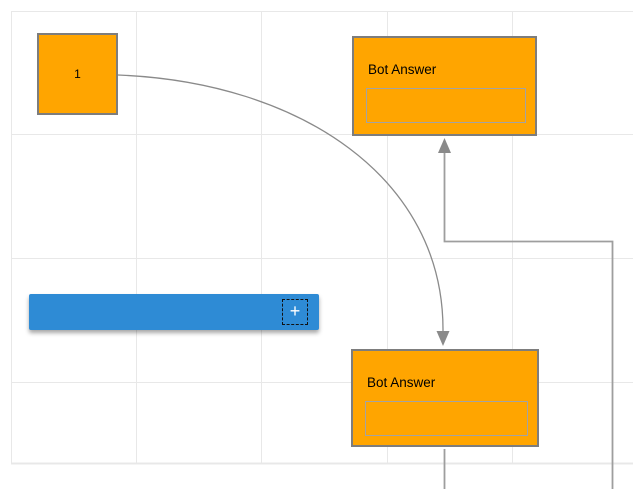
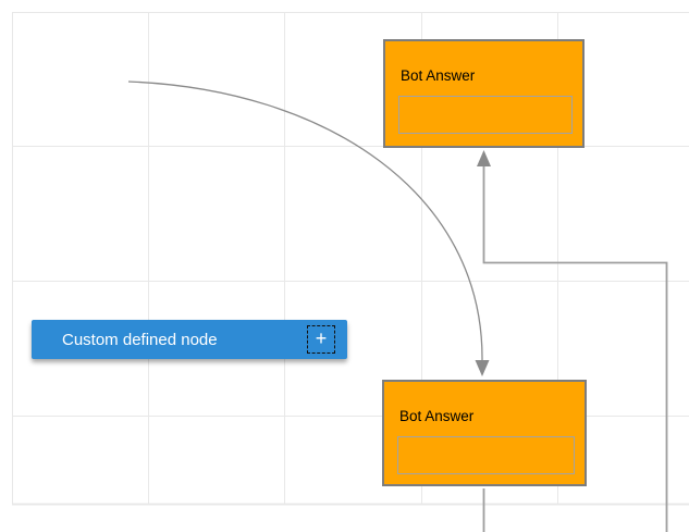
- 1
  Bot Answer
  Bot Answer
+ Custom defined node
  +
